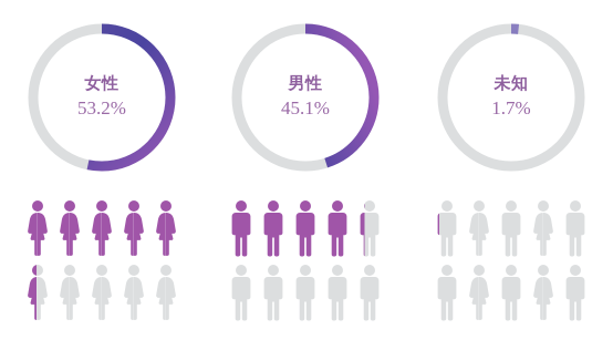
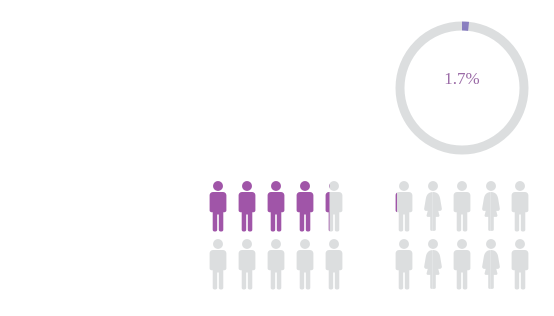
- 女性
- 53.2%
- 男性
- 45.1%
- 未知
  1.7%
